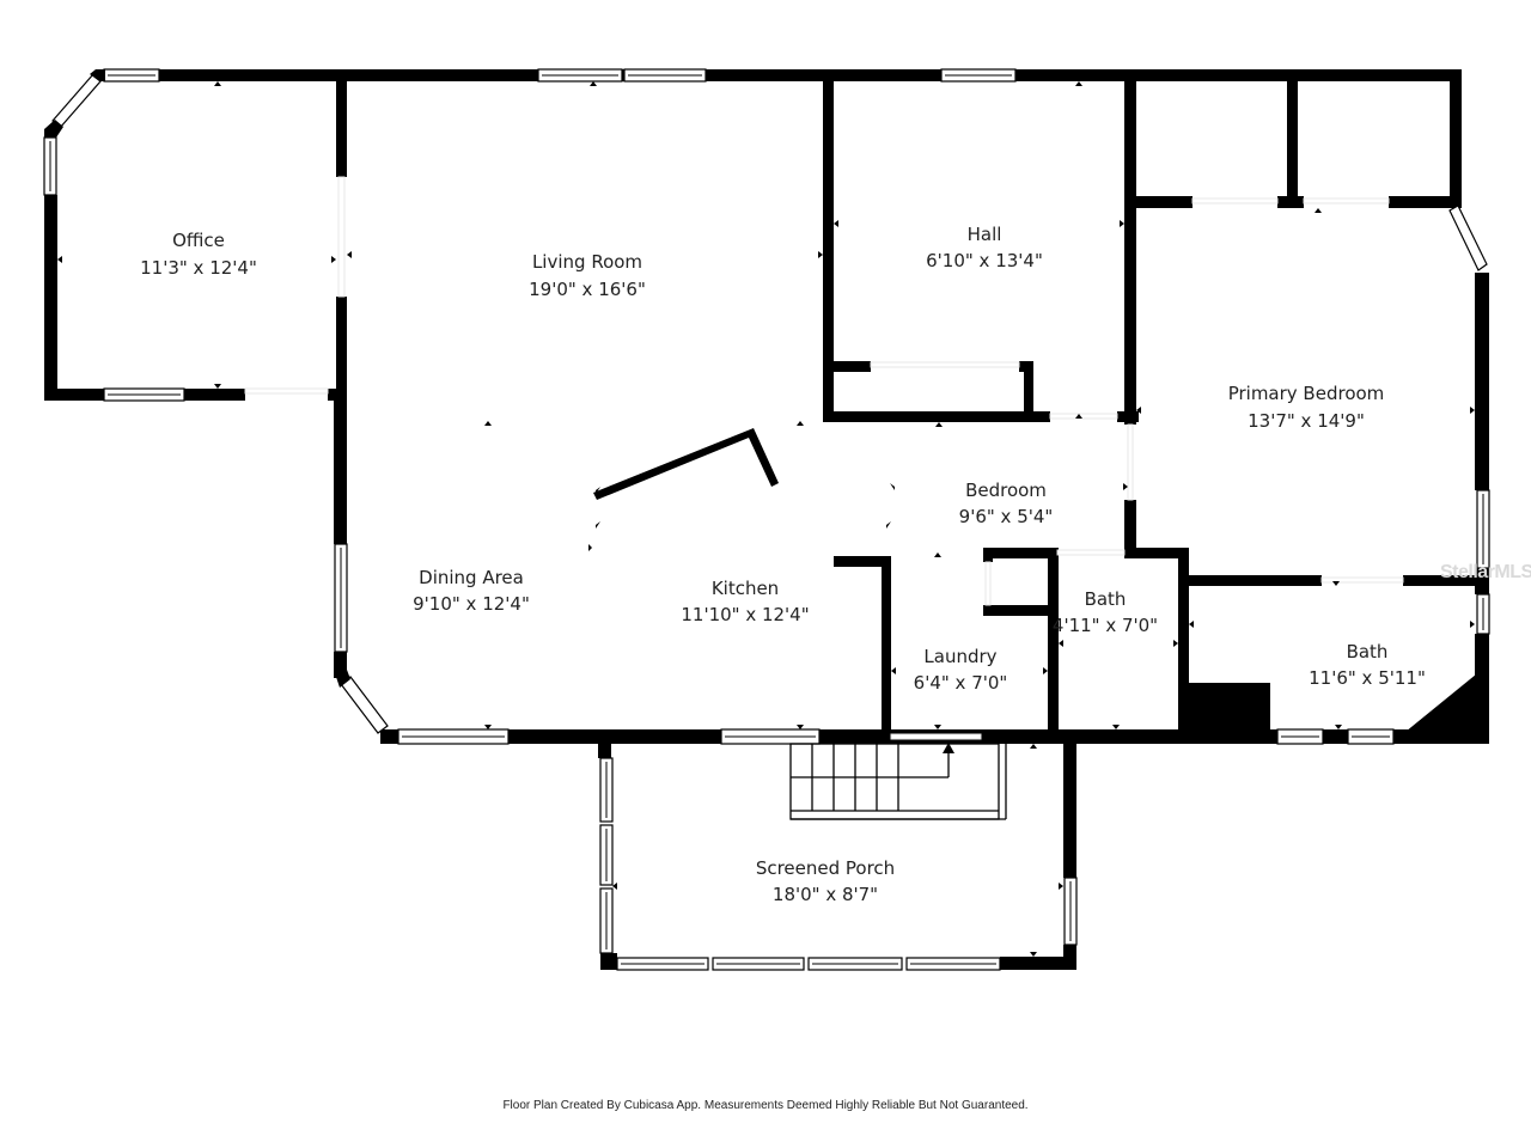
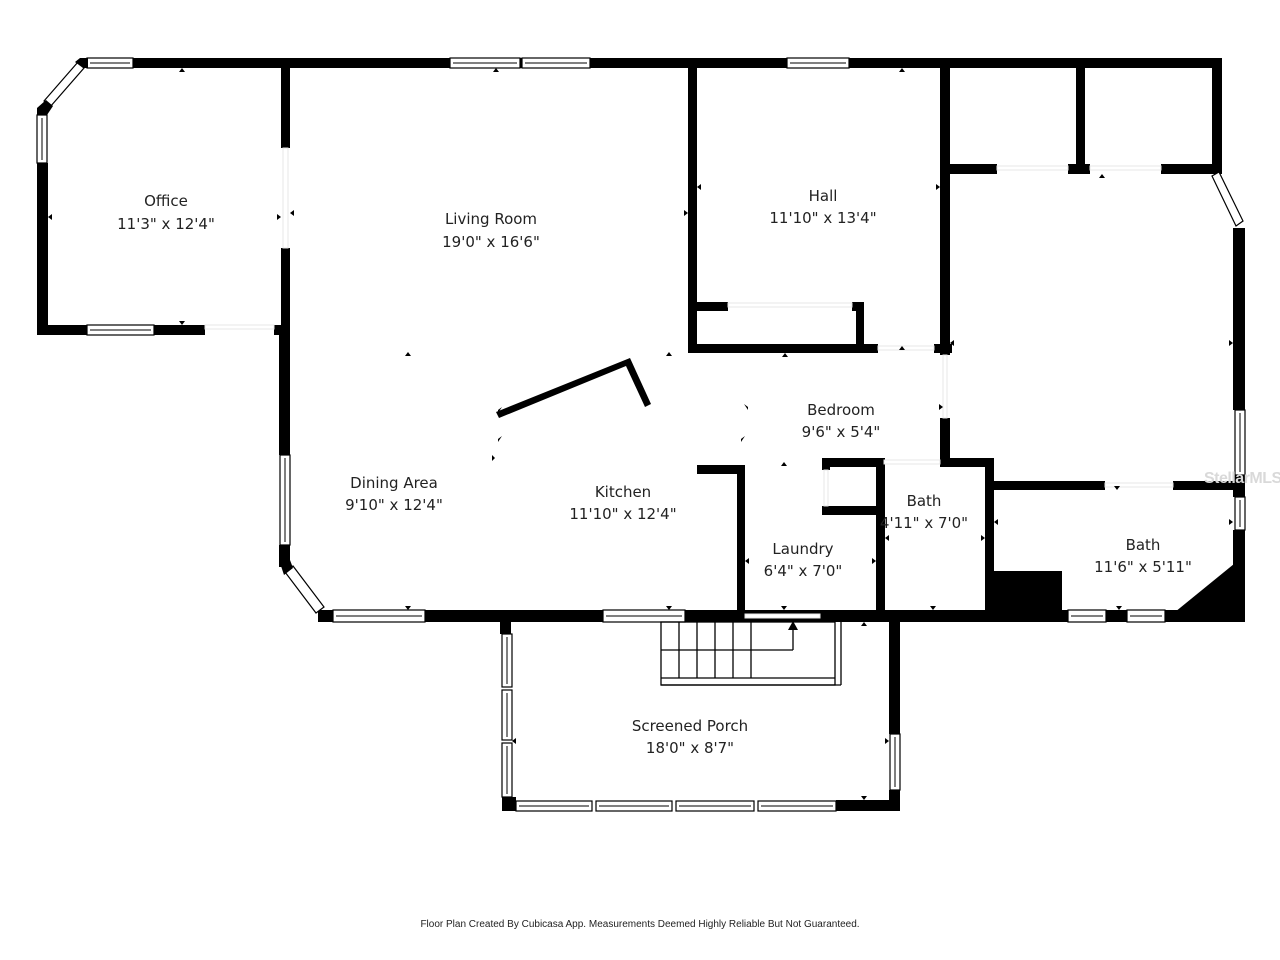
  Office
  11'3" x 12'4"
  Living Room
  19'0" x 16'6"
  Hall
- 6'10" x 13'4"
+ 11'10" x 13'4"
- Primary Bedroom
- 13'7" x 14'9"
  Bedroom
  9'6" x 5'4"
  Dining Area
  9'10" x 12'4"
  Kitchen
  11'10" x 12'4"
  Bath
  4'11" x 7'0"
  Laundry
  6'4" x 7'0"
  Bath
  11'6" x 5'11"
  Screened Porch
  18'0" x 8'7"
  StellarMLS
  Floor Plan Created By Cubicasa App. Measurements Deemed Highly Reliable But Not Guaranteed.
